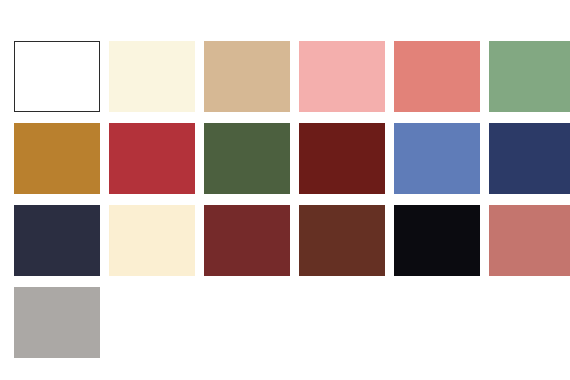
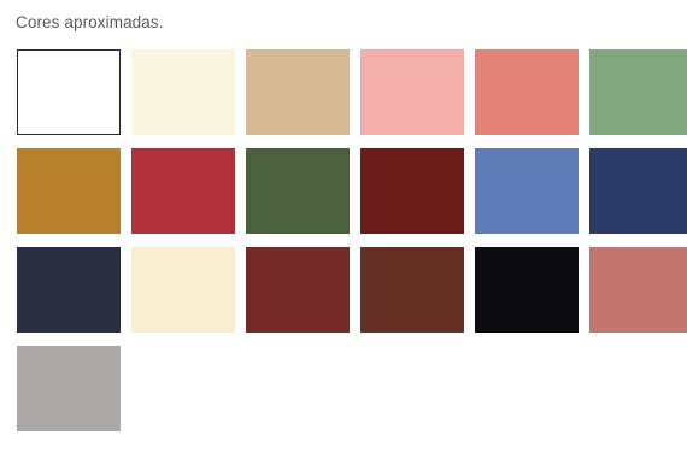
+ Cores aproximadas.
